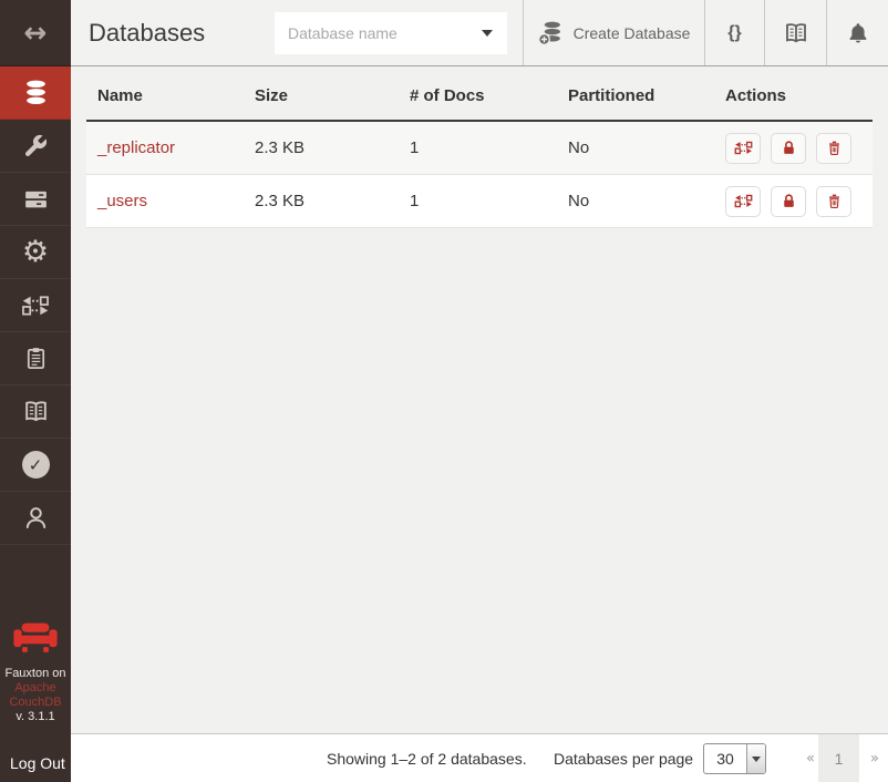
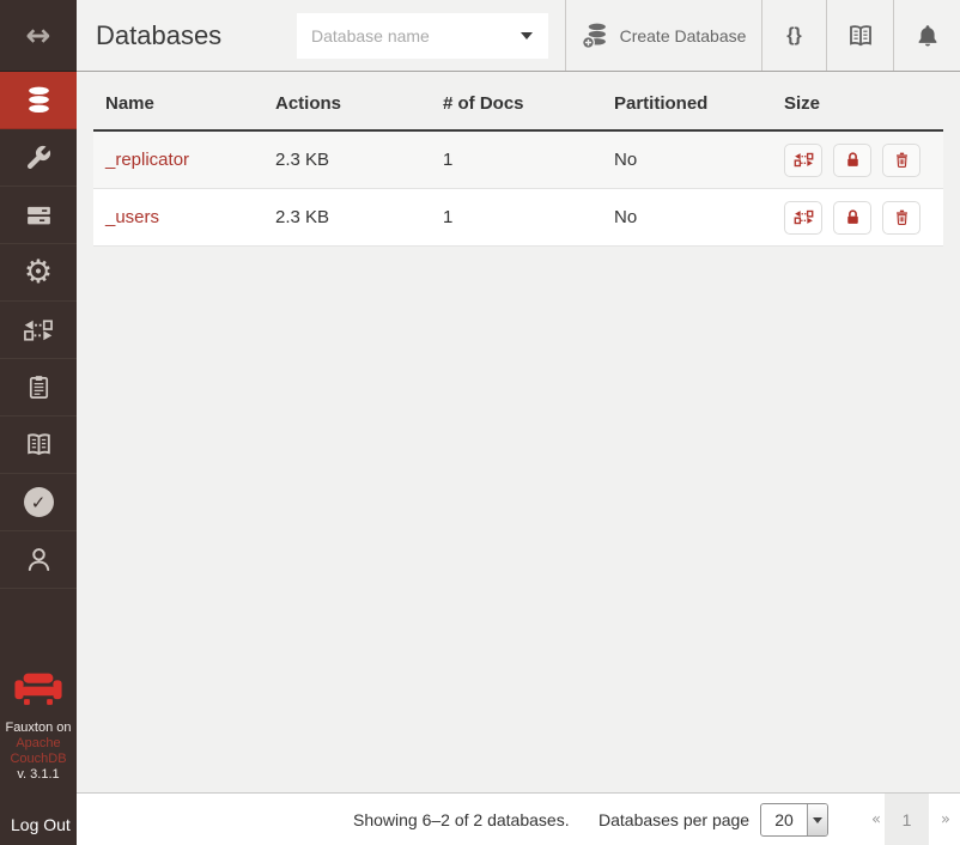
  ↔
  ⚙
  ✓
  Fauxton on
  Apache
  CouchDB
  v. 3.1.1
  Log Out
  Databases
  Database name
  Create Database
  {}
  Name
- Size
+ Actions
  # of Docs
  Partitioned
- Actions
+ Size
  _replicator
  2.3 KB
  1
  No
  _users
  2.3 KB
  1
  No
- Showing 1–2 of 2 databases.
+ Showing 6–2 of 2 databases.
  Databases per page
- 30
+ 20
  «
  1
  »
